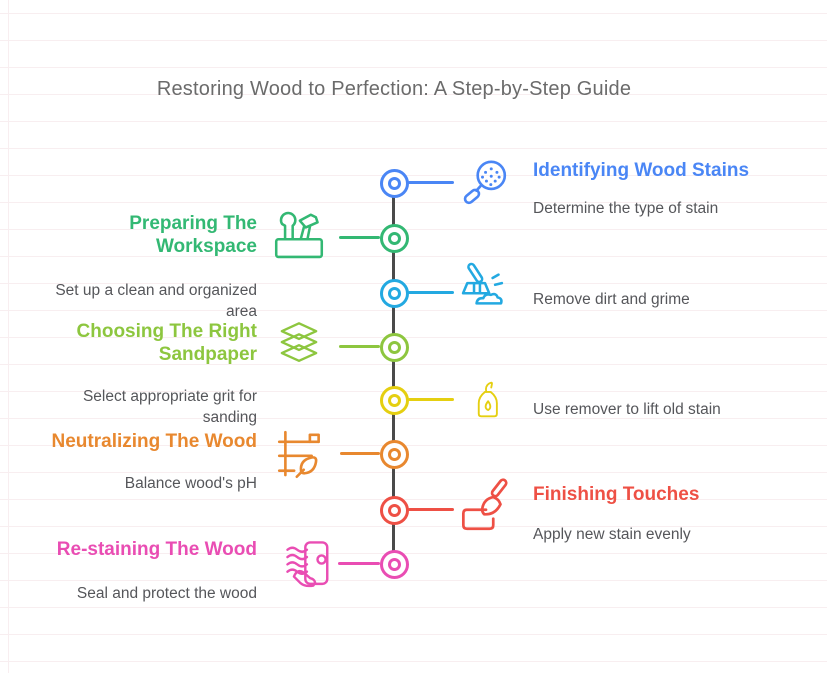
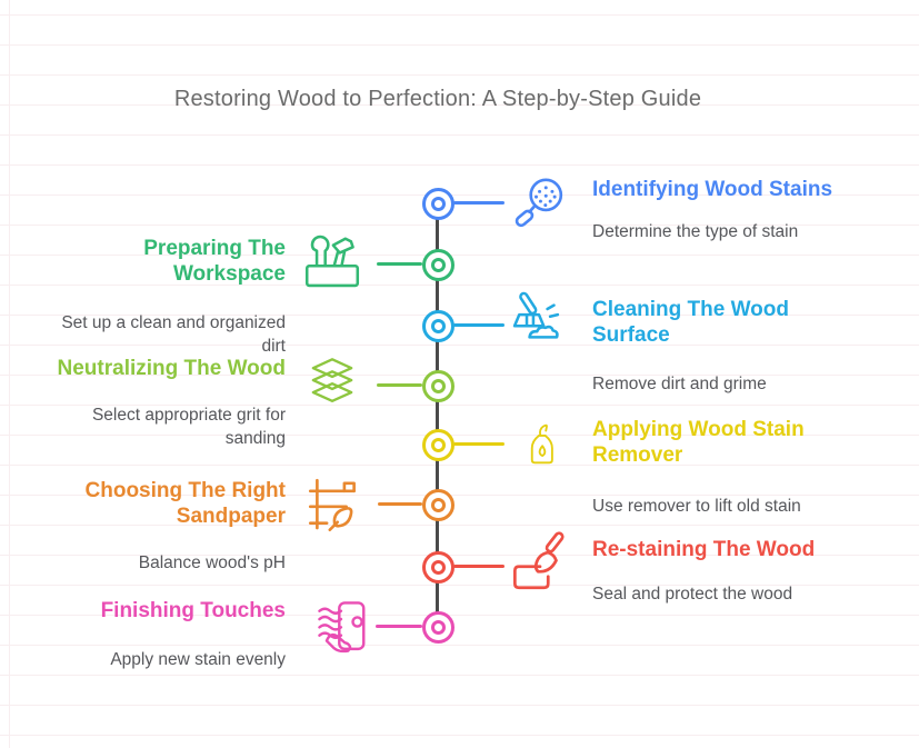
  Restoring Wood to Perfection: A Step-by-Step Guide
  Identifying Wood Stains
  Determine the type of stain
  Preparing The Workspace
- Set up a clean and organized area
+ Set up a clean and organized dirt
+ Cleaning The Wood Surface
  Remove dirt and grime
- Choosing The Right Sandpaper
+ Neutralizing The Wood
  Select appropriate grit for sanding
+ Applying Wood Stain Remover
  Use remover to lift old stain
- Neutralizing The Wood
+ Choosing The Right Sandpaper
  Balance wood's pH
- Finishing Touches
+ Re-staining The Wood
- Apply new stain evenly
+ Seal and protect the wood
- Re-staining The Wood
+ Finishing Touches
- Seal and protect the wood
+ Apply new stain evenly
